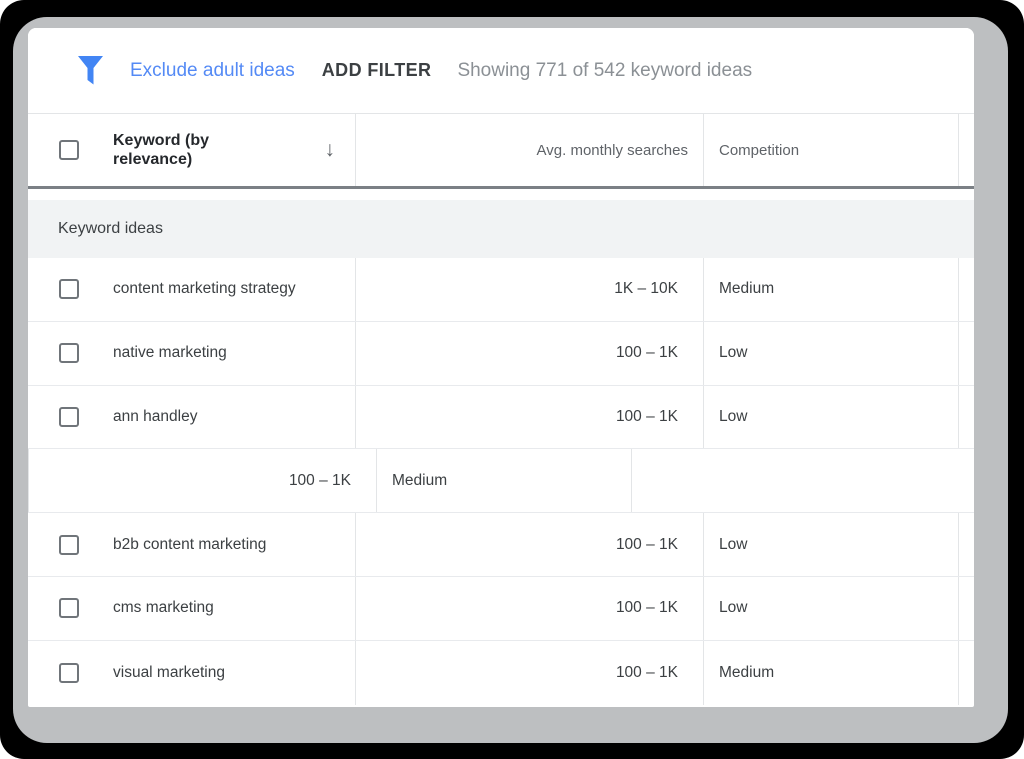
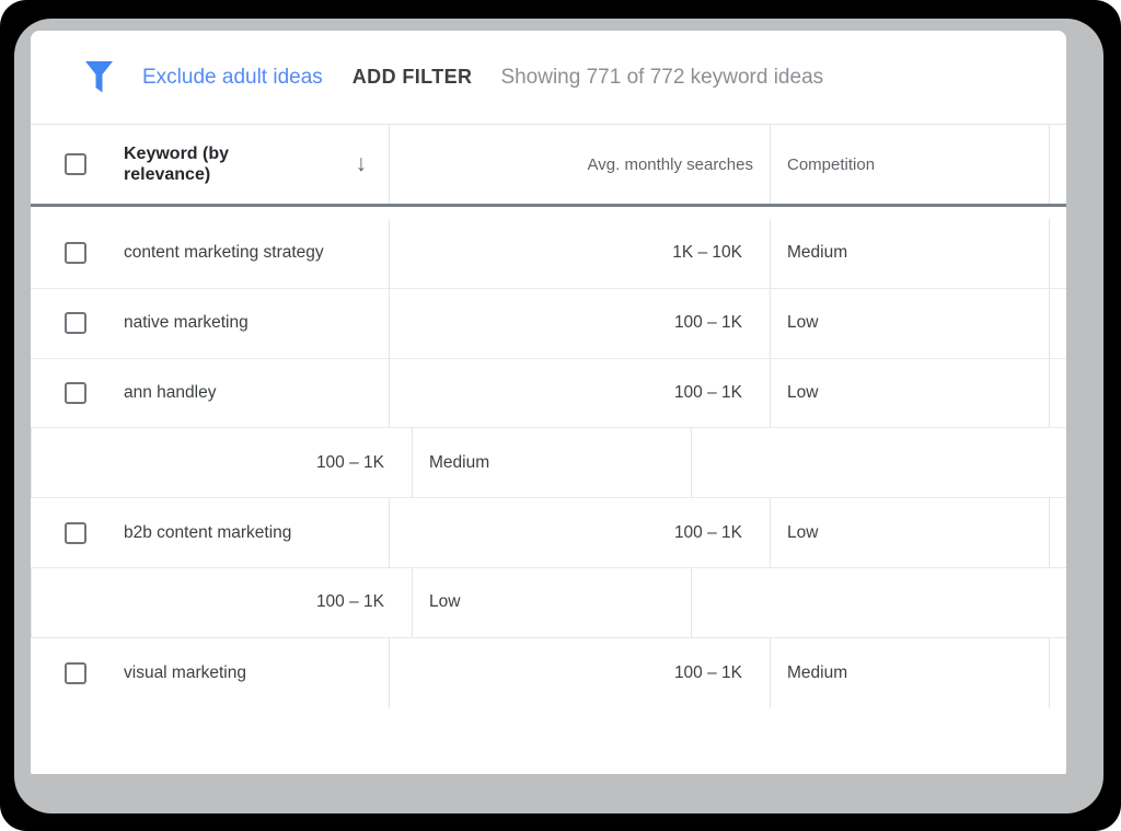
  Exclude adult ideas
  ADD FILTER
- Showing 771 of 542 keyword ideas
+ Showing 771 of 772 keyword ideas
  Keyword (by relevance)
  ↓
  Avg. monthly searches
  Competition
- Keyword ideas
  content marketing strategy
  1K – 10K
  Medium
  native marketing
  100 – 1K
  Low
  ann handley
  100 – 1K
  Low
  100 – 1K
  Medium
  b2b content marketing
  100 – 1K
  Low
- cms marketing
  100 – 1K
  Low
  visual marketing
  100 – 1K
  Medium
